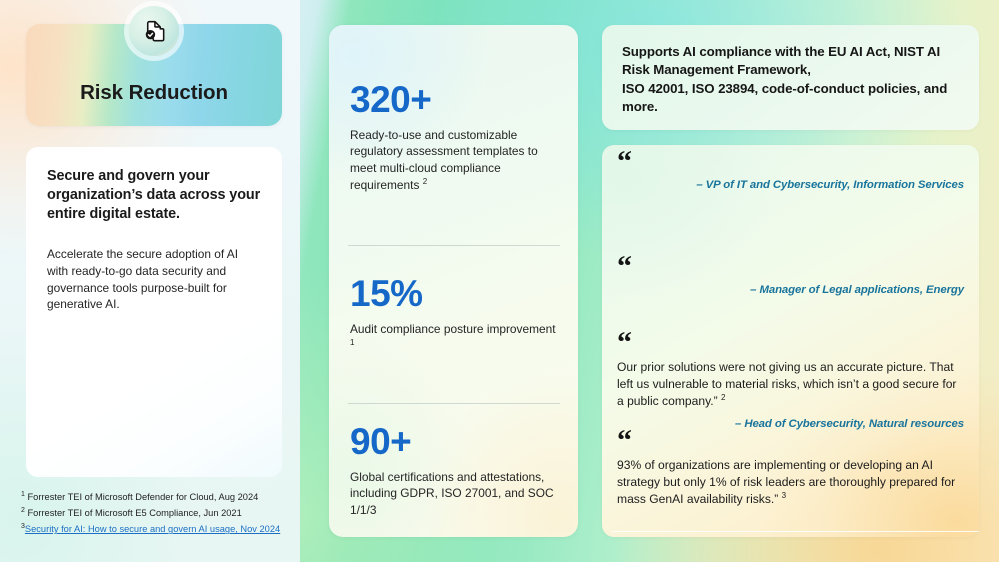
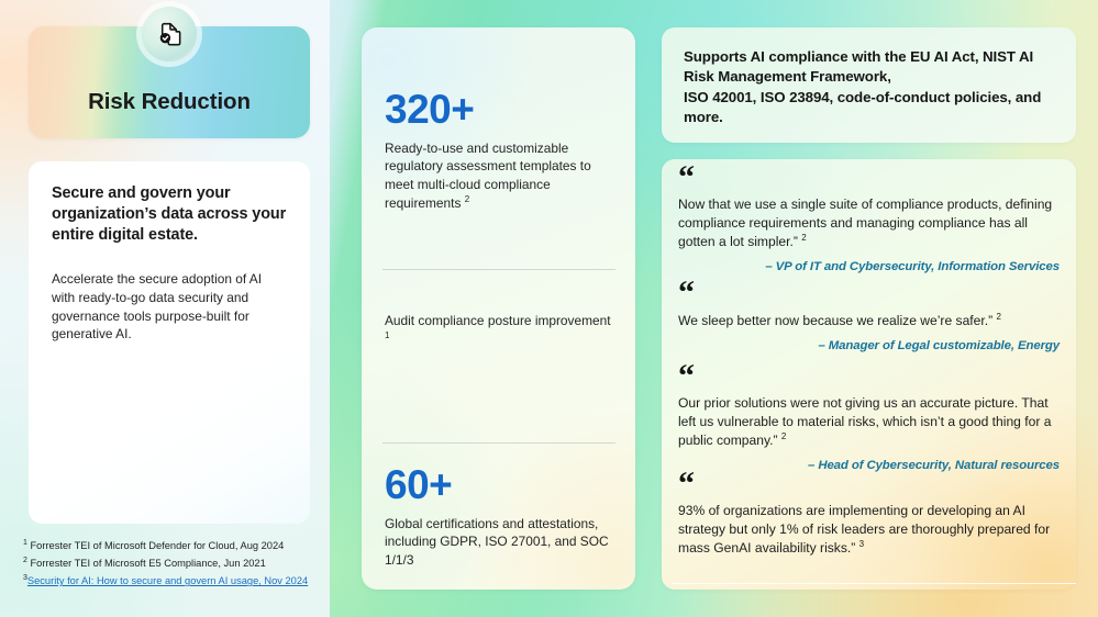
  Risk Reduction
  Secure and govern your organization’s data across your entire digital estate.
  Accelerate the secure adoption of AI with ready-to-go data security and governance tools purpose-built for generative AI.
  Forrester TEI of Microsoft Defender for Cloud, Aug 2024
  Forrester TEI of Microsoft E5 Compliance, Jun 2021
  Security for AI: How to secure and govern AI usage, Nov 2024
  320+
  Ready-to-use and customizable regulatory assessment templates to meet multi-cloud compliance requirements 2
- 15%
  Audit compliance posture improvement 1
- 90+
+ 60+
  Global certifications and attestations, including GDPR, ISO 27001, and SOC 1/1/3
  Supports AI compliance with the EU AI Act, NIST AI Risk Management Framework,
  ISO 42001, ISO 23894, code-of-conduct policies, and more.
  “
+ Now that we use a single suite of compliance products, defining compliance requirements and managing compliance has all gotten a lot simpler.” 2
  – VP of IT and Cybersecurity, Information Services
  “
+ We sleep better now because we realize we’re safer.” 2
- – Manager of Legal applications, Energy
+ – Manager of Legal customizable, Energy
  “
- Our prior solutions were not giving us an accurate picture. That left us vulnerable to material risks, which isn’t a good secure for a public company.” 2
+ Our prior solutions were not giving us an accurate picture. That left us vulnerable to material risks, which isn’t a good thing for a public company.” 2
  – Head of Cybersecurity, Natural resources
  “
  93% of organizations are implementing or developing an AI strategy but only 1% of risk leaders are thoroughly prepared for mass GenAI availability risks.” 3
